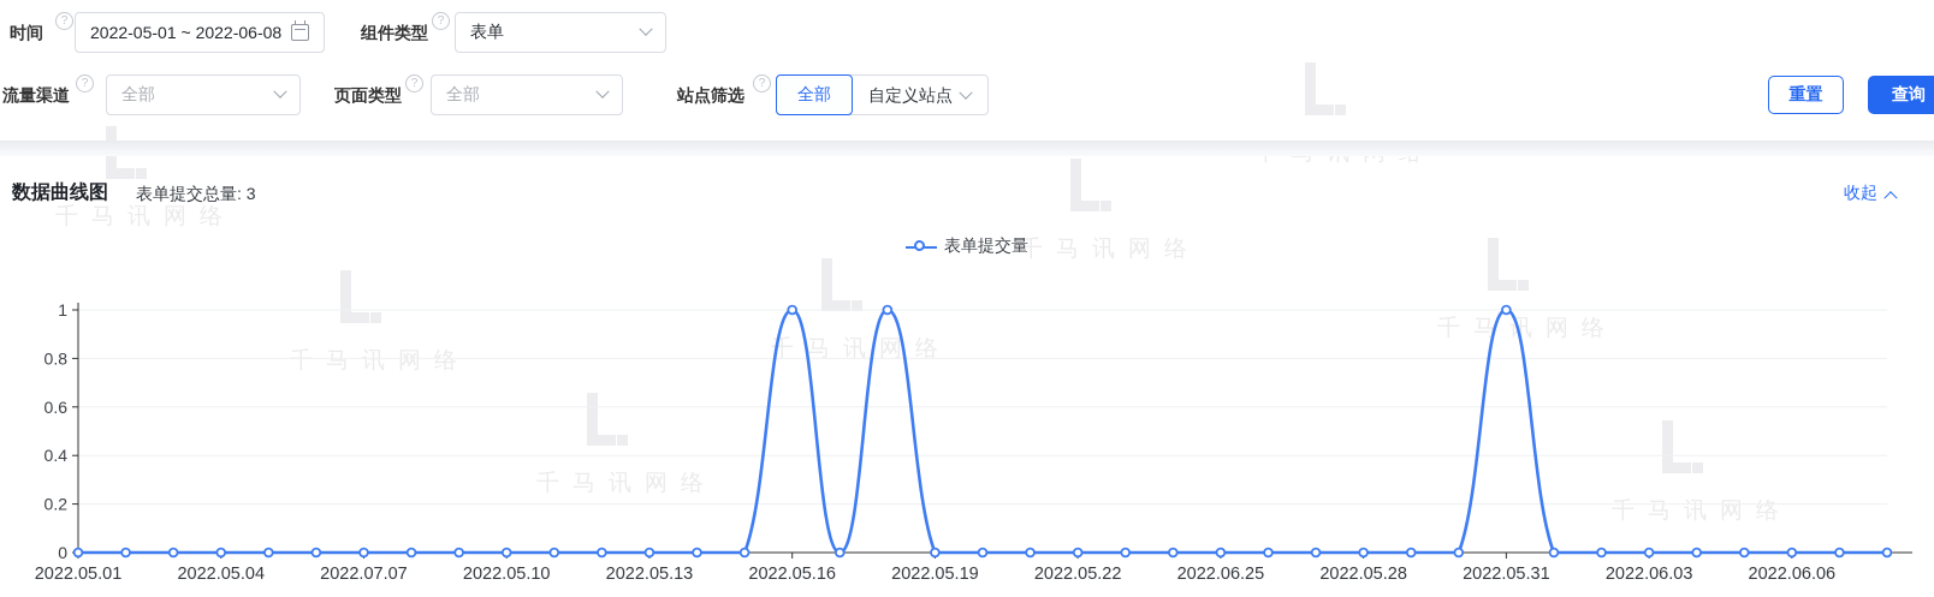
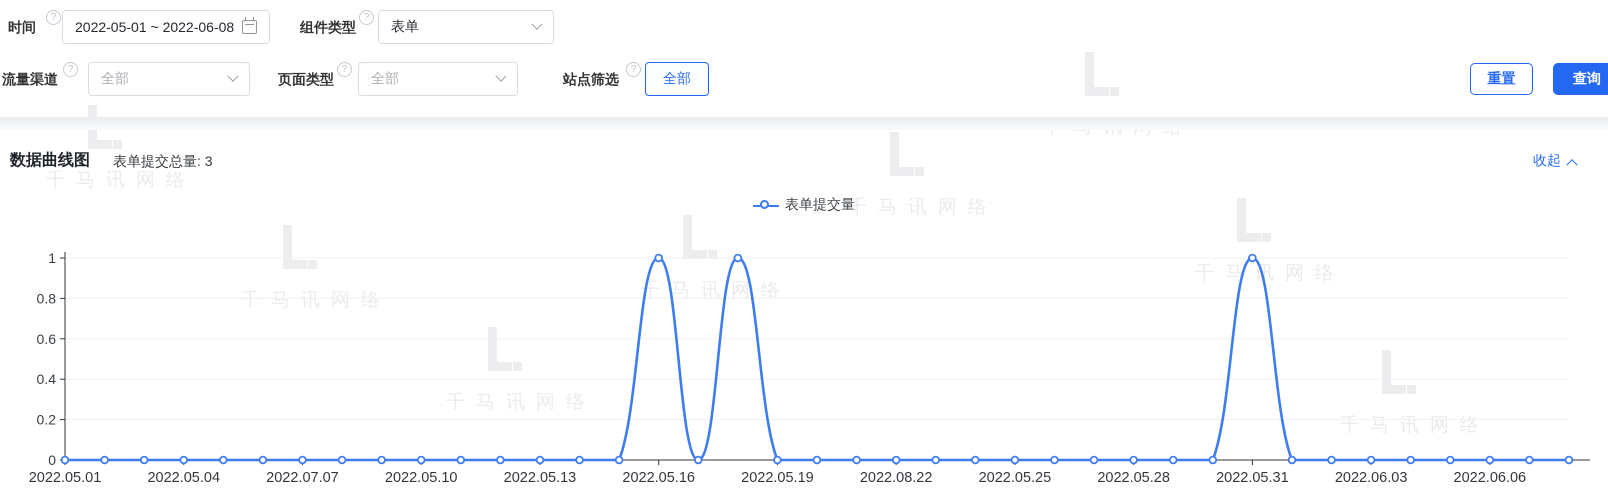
  千马讯网络
  千马讯网络
  千马讯网络
  时间
  ?
  2022-05-01 ~ 2022-06-08
  组件类型
  ?
  表单
  流量渠道
  ?
  全部
  页面类型
  ?
  全部
  站点筛选
  ?
  全部
- 自定义站点
  重置
  查询
  数据曲线图
  表单提交总量: 3
  收起
  表单提交量
  0
  0.2
  0.4
  0.6
  0.8
  1
  2022.05.01
  2022.05.04
  2022.07.07
  2022.05.10
  2022.05.13
  2022.05.16
  2022.05.19
- 2022.05.22
+ 2022.08.22
- 2022.06.25
+ 2022.05.25
  2022.05.28
  2022.05.31
  2022.06.03
  2022.06.06
